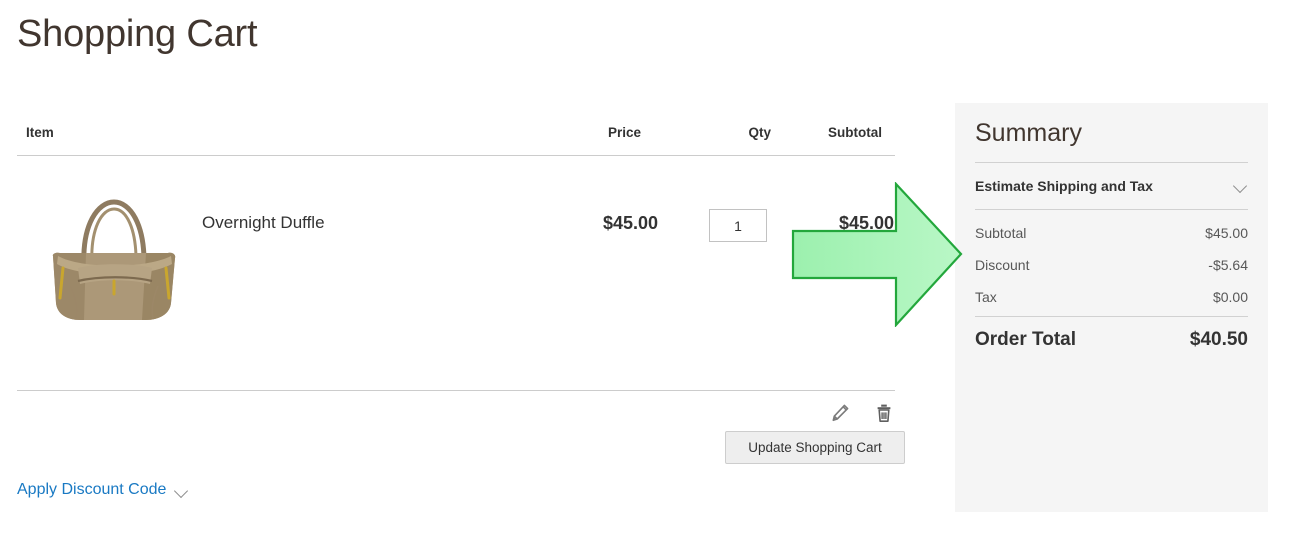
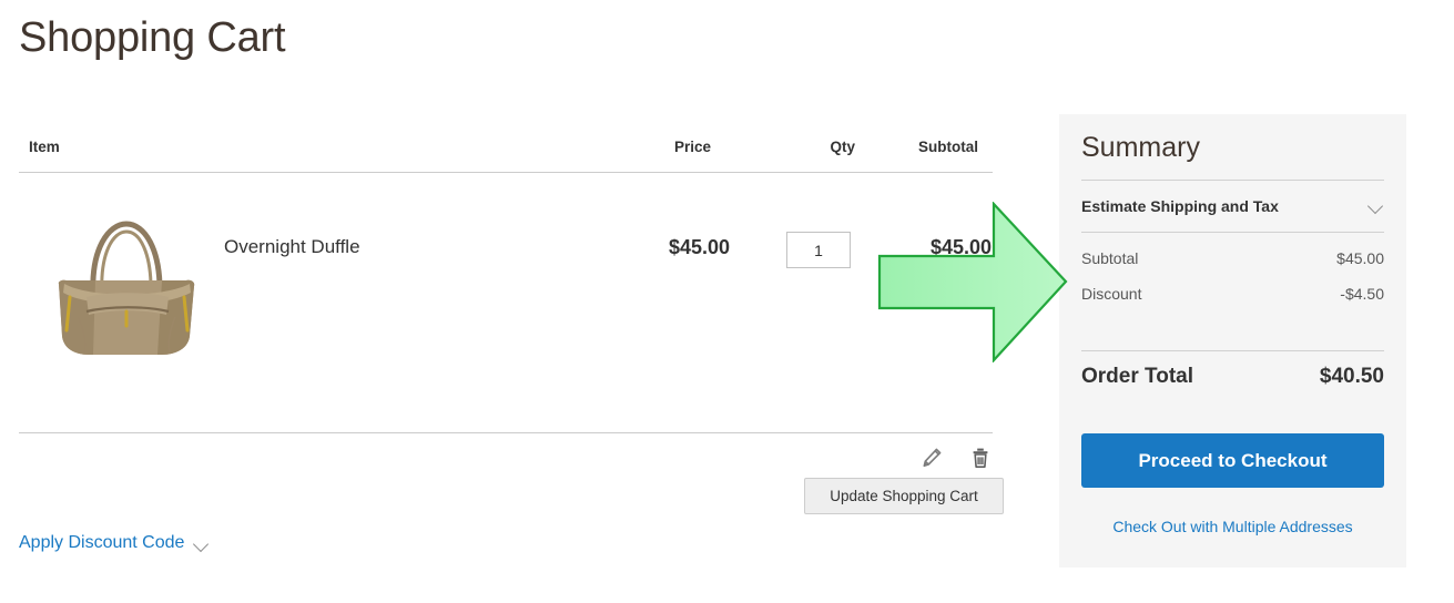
  Shopping Cart
  Item
  Price
  Qty
  Subtotal
  Overnight Duffle
  $45.00
  1
  $45.00
  Update Shopping Cart
  Apply Discount Code
  Summary
  Estimate Shipping and Tax
  Subtotal
  $45.00
  Discount
- -$5.64
+ -$4.50
- Tax
- $0.00
  Order Total
  $40.50
+ Proceed to Checkout
+ Check Out with Multiple Addresses
